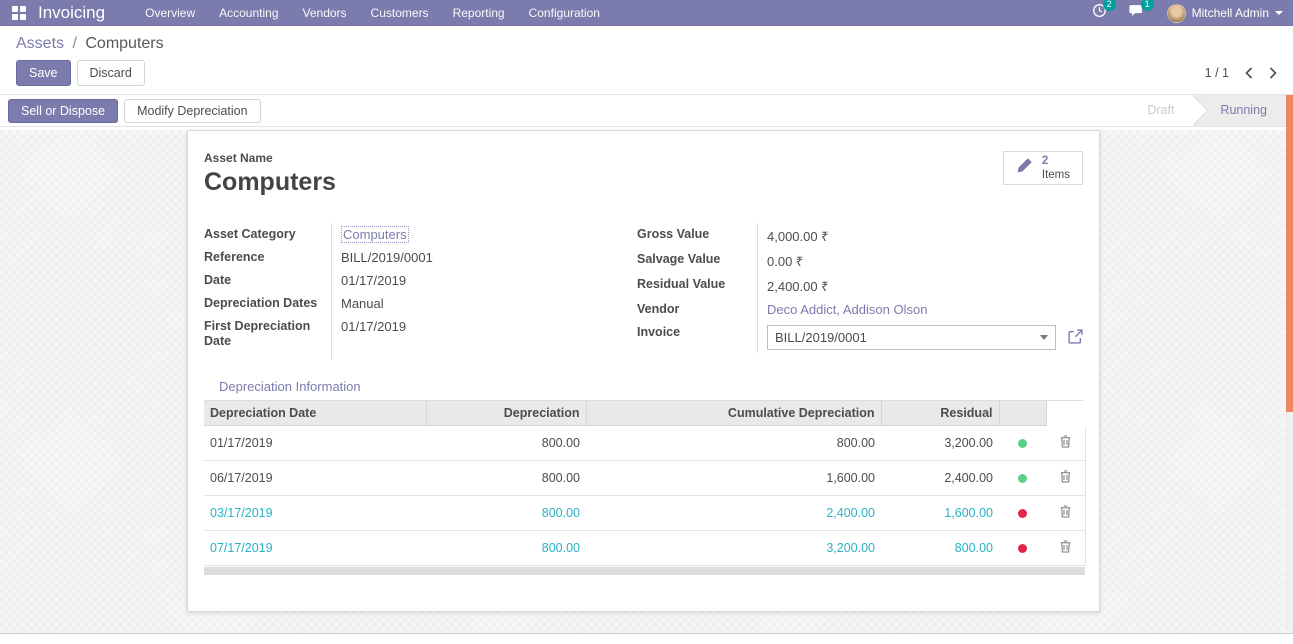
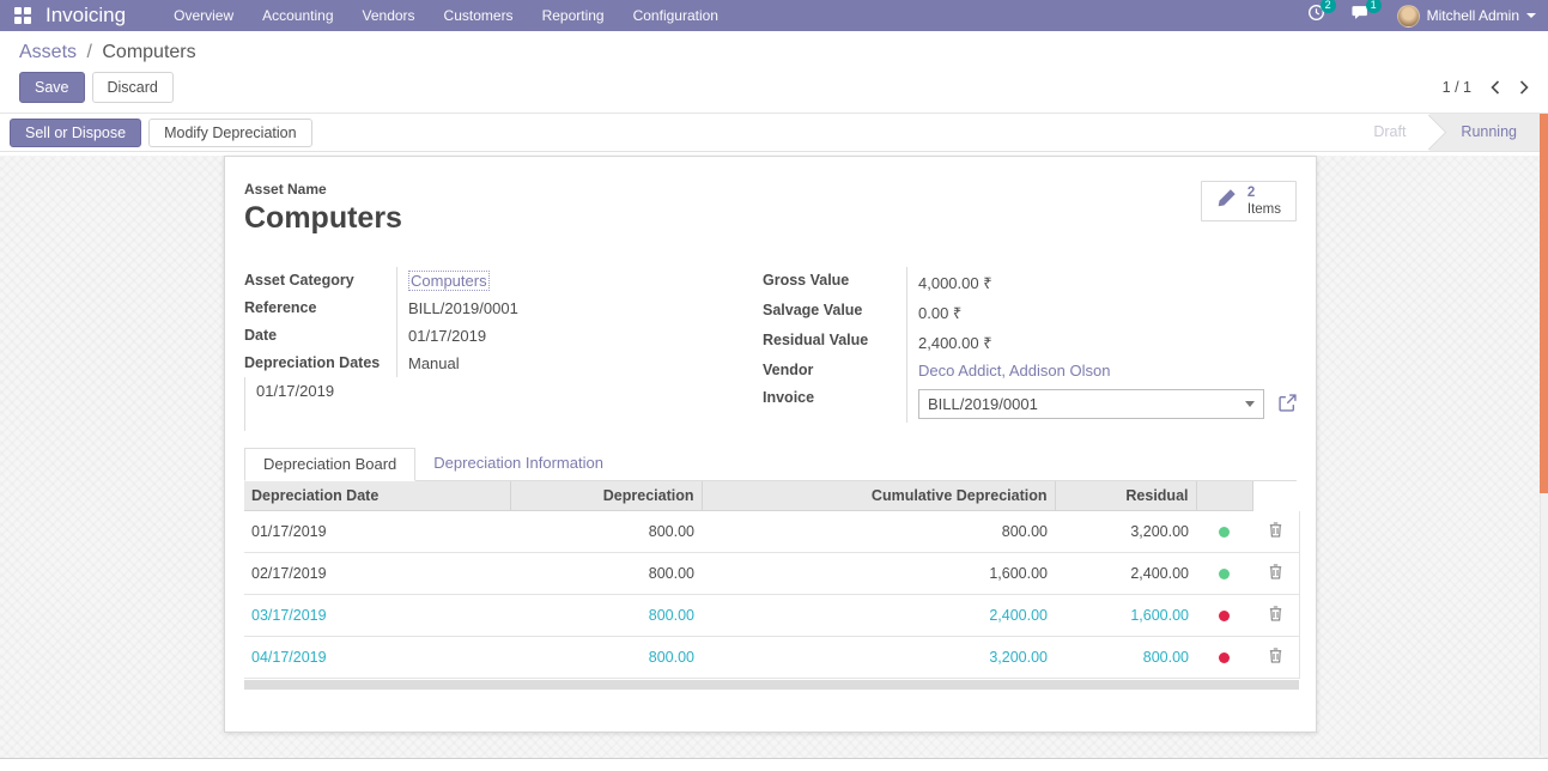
  Invoicing
  Overview
  Accounting
  Vendors
  Customers
  Reporting
  Configuration
  2
  1
  Mitchell Admin
  Assets / Computers
  Save
  Discard
  1 / 1
  Sell or Dispose
  Modify Depreciation
  Draft
  Running
  Asset Name
  Computers
  2
  Items
  Asset Category
  Computers
  Reference
  BILL/2019/0001
  Date
  01/17/2019
  Depreciation Dates
  Manual
- First Depreciation Date
  01/17/2019
  Gross Value
  4,000.00 ₹
  Salvage Value
  0.00 ₹
  Residual Value
  2,400.00 ₹
  Vendor
  Deco Addict, Addison Olson
  Invoice
  BILL/2019/0001
+ Depreciation Board
  Depreciation Information
  Depreciation Date	Depreciation	Cumulative Depreciation	Residual
  01/17/2019	800.00	800.00	3,200.00
- 06/17/2019	800.00	1,600.00	2,400.00
+ 02/17/2019	800.00	1,600.00	2,400.00
  03/17/2019	800.00	2,400.00	1,600.00
- 07/17/2019	800.00	3,200.00	800.00
+ 04/17/2019	800.00	3,200.00	800.00
